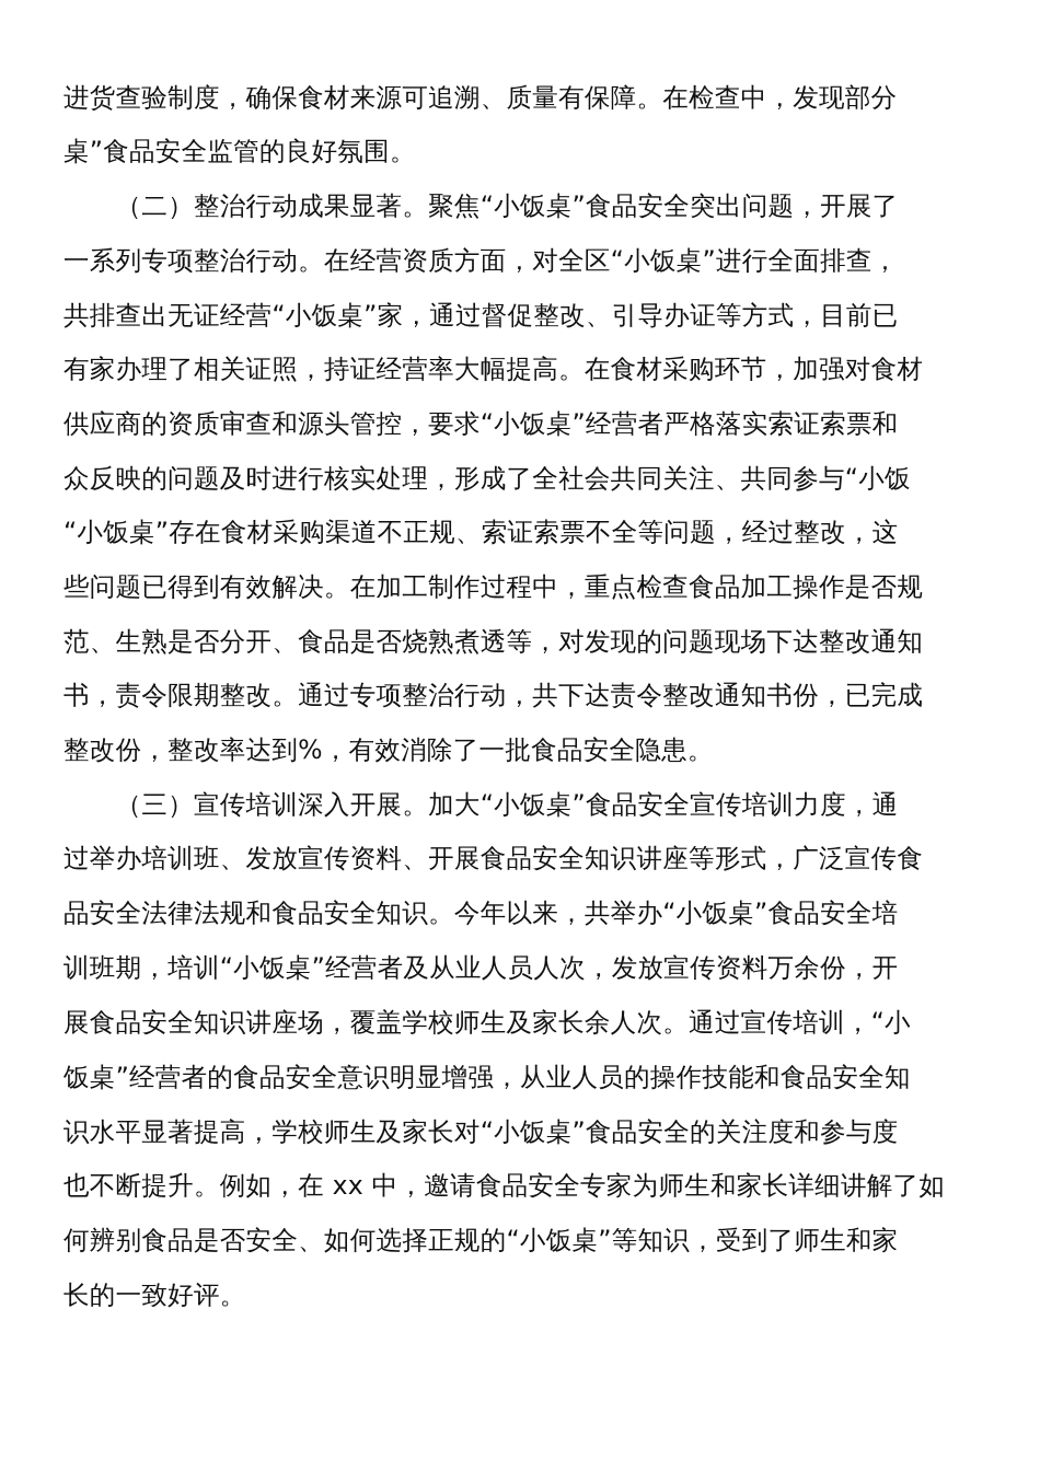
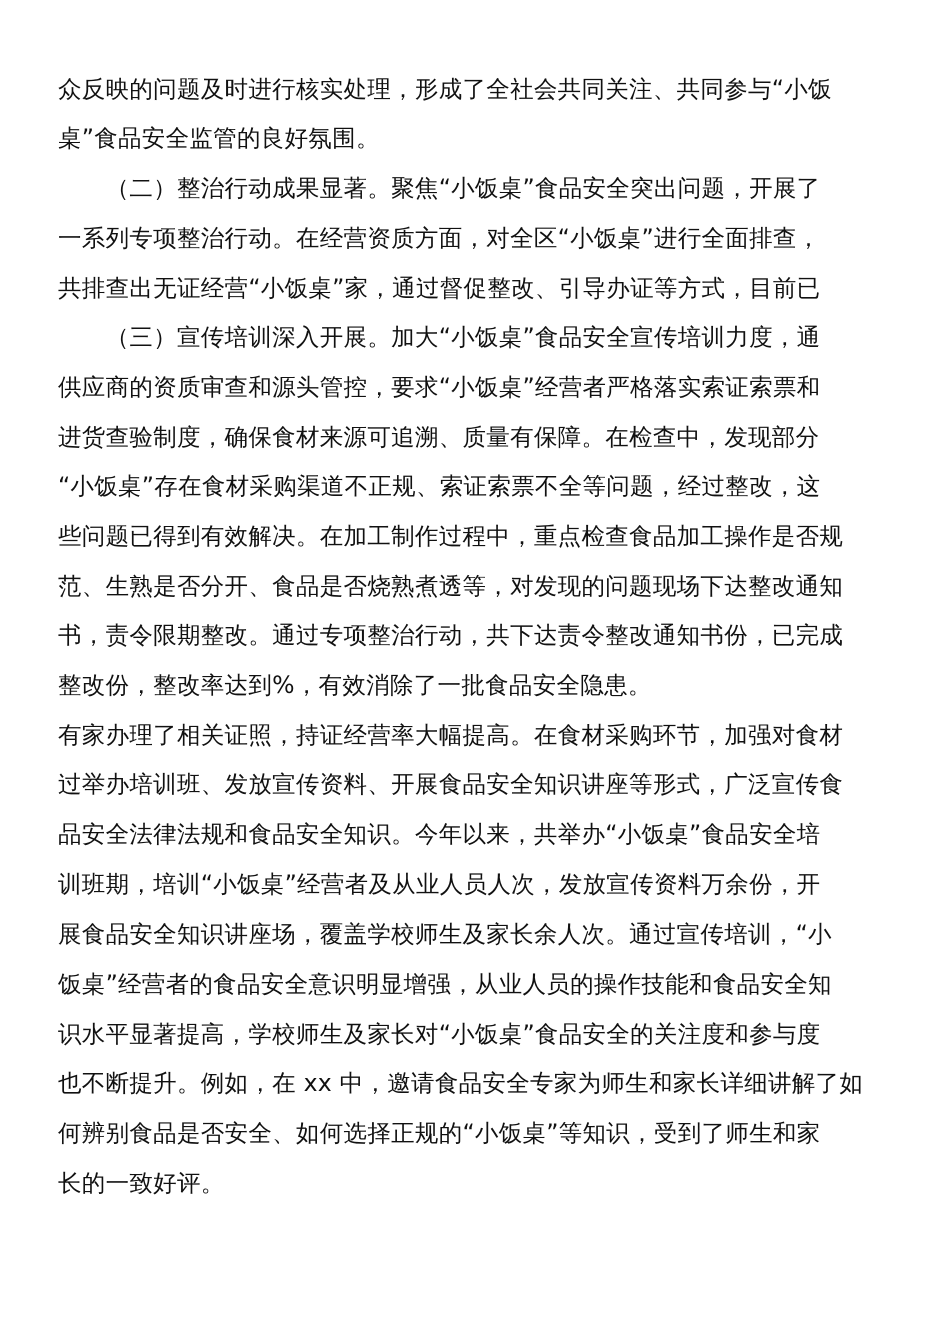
- 进货查验制度，确保食材来源可追溯、质量有保障。在检查中，发现部分
+ 众反映的问题及时进行核实处理，形成了全社会共同关注、共同参与“小饭
  桌”食品安全监管的良好氛围。
  （二）整治行动成果显著。聚焦“小饭桌”食品安全突出问题，开展了
  一系列专项整治行动。在经营资质方面，对全区“小饭桌”进行全面排查，
  共排查出无证经营“小饭桌”家，通过督促整改、引导办证等方式，目前已
- 有家办理了相关证照，持证经营率大幅提高。在食材采购环节，加强对食材
+ （三）宣传培训深入开展。加大“小饭桌”食品安全宣传培训力度，通
  供应商的资质审查和源头管控，要求“小饭桌”经营者严格落实索证索票和
- 众反映的问题及时进行核实处理，形成了全社会共同关注、共同参与“小饭
+ 进货查验制度，确保食材来源可追溯、质量有保障。在检查中，发现部分
  “小饭桌”存在食材采购渠道不正规、索证索票不全等问题，经过整改，这
  些问题已得到有效解决。在加工制作过程中，重点检查食品加工操作是否规
  范、生熟是否分开、食品是否烧熟煮透等，对发现的问题现场下达整改通知
  书，责令限期整改。通过专项整治行动，共下达责令整改通知书份，已完成
  整改份，整改率达到%，有效消除了一批食品安全隐患。
- （三）宣传培训深入开展。加大“小饭桌”食品安全宣传培训力度，通
+ 有家办理了相关证照，持证经营率大幅提高。在食材采购环节，加强对食材
  过举办培训班、发放宣传资料、开展食品安全知识讲座等形式，广泛宣传食
  品安全法律法规和食品安全知识。今年以来，共举办“小饭桌”食品安全培
  训班期，培训“小饭桌”经营者及从业人员人次，发放宣传资料万余份，开
  展食品安全知识讲座场，覆盖学校师生及家长余人次。通过宣传培训，“小
  饭桌”经营者的食品安全意识明显增强，从业人员的操作技能和食品安全知
  识水平显著提高，学校师生及家长对“小饭桌”食品安全的关注度和参与度
  也不断提升。例如，在 xx 中，邀请食品安全专家为师生和家长详细讲解了如
  何辨别食品是否安全、如何选择正规的“小饭桌”等知识，受到了师生和家
  长的一致好评。
